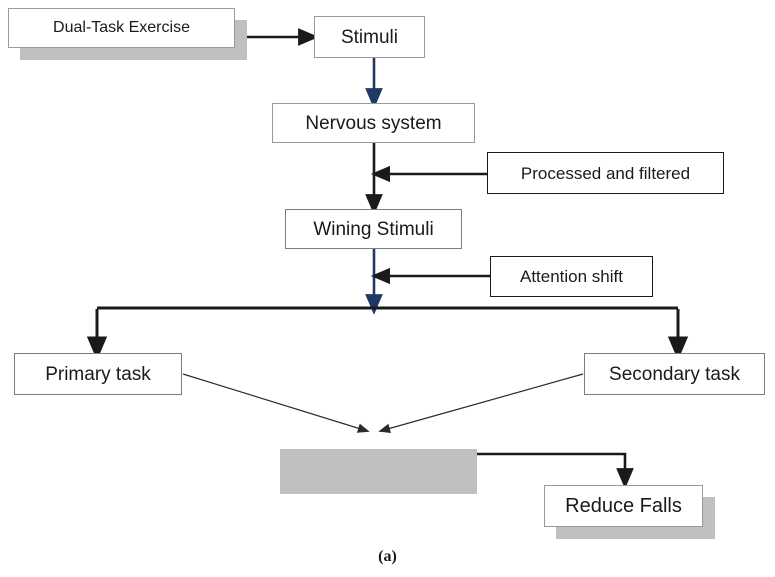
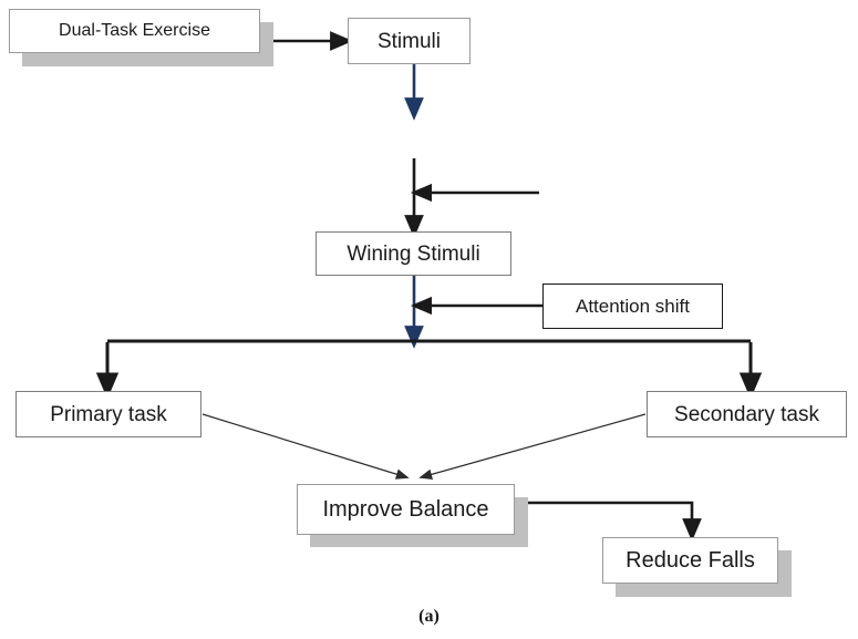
  Dual-Task Exercise
  Stimuli
- Nervous system
- Processed and filtered
  Wining Stimuli
  Attention shift
  Primary task
  Secondary task
+ Improve Balance
  Reduce Falls
  (a)
